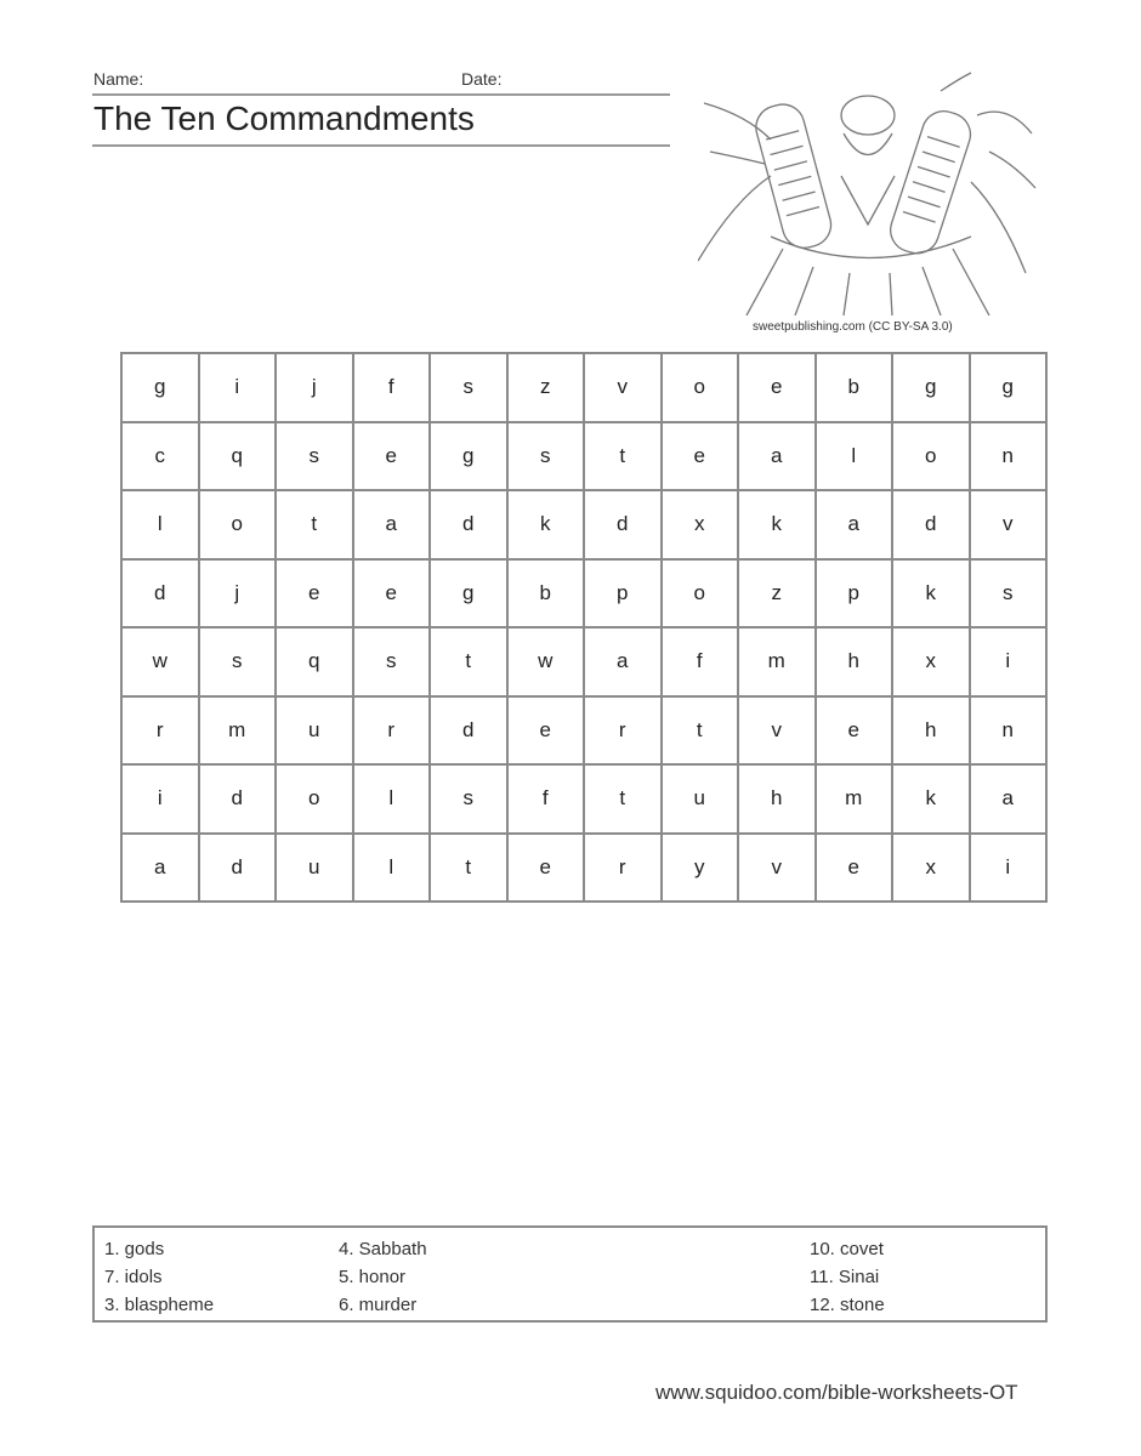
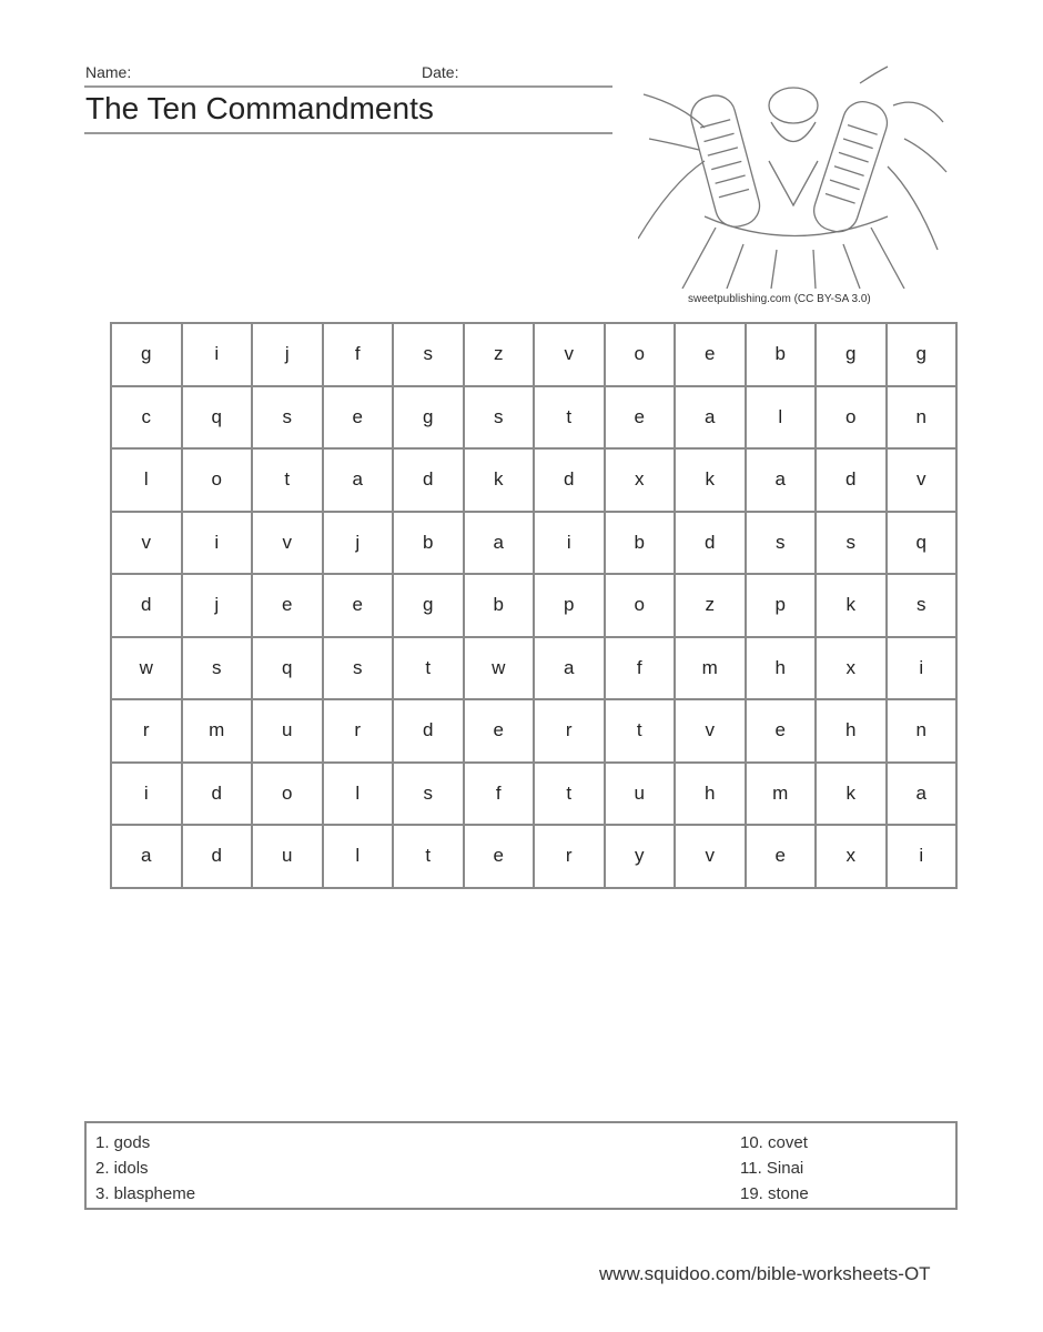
  Name:
  Date:
  The Ten Commandments
  sweetpublishing.com (CC BY-SA 3.0)
  g	i	j	f	s	z	v	o	e	b	g	g
  c	q	s	e	g	s	t	e	a	l	o	n
  l	o	t	a	d	k	d	x	k	a	d	v
+ v	i	v	j	b	a	i	b	d	s	s	q
  d	j	e	e	g	b	p	o	z	p	k	s
  w	s	q	s	t	w	a	f	m	h	x	i
  r	m	u	r	d	e	r	t	v	e	h	n
  i	d	o	l	s	f	t	u	h	m	k	a
  a	d	u	l	t	e	r	y	v	e	x	i
  1. gods
- 7. idols
+ 2. idols
  3. blaspheme
- 4. Sabbath
- 5. honor
- 6. murder
  10. covet
  11. Sinai
- 12. stone
+ 19. stone
  www.squidoo.com/bible-worksheets-OT
